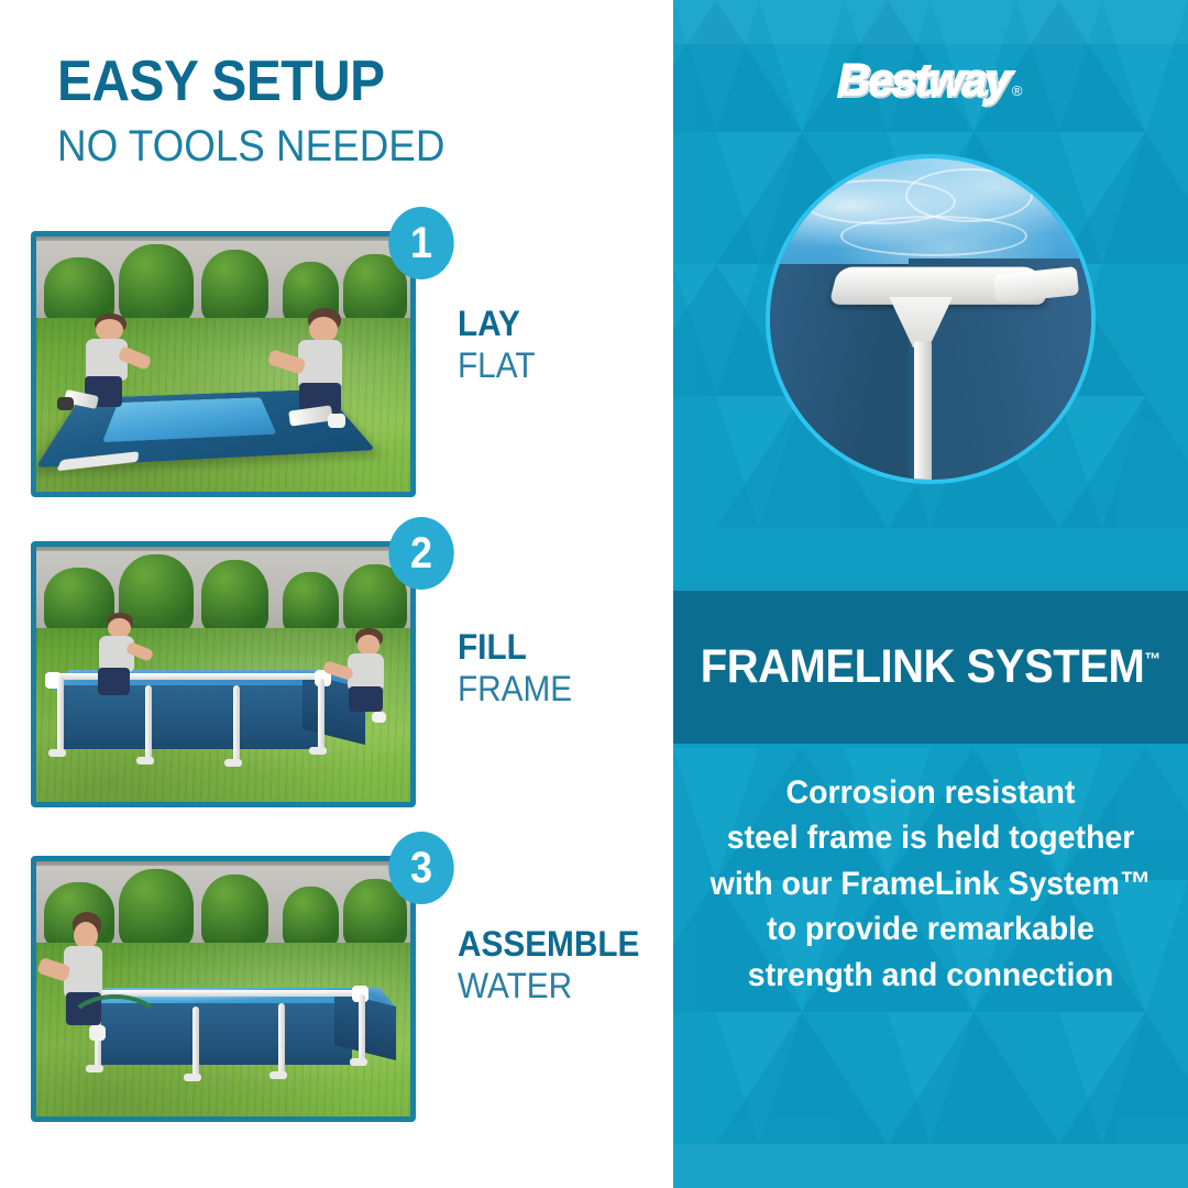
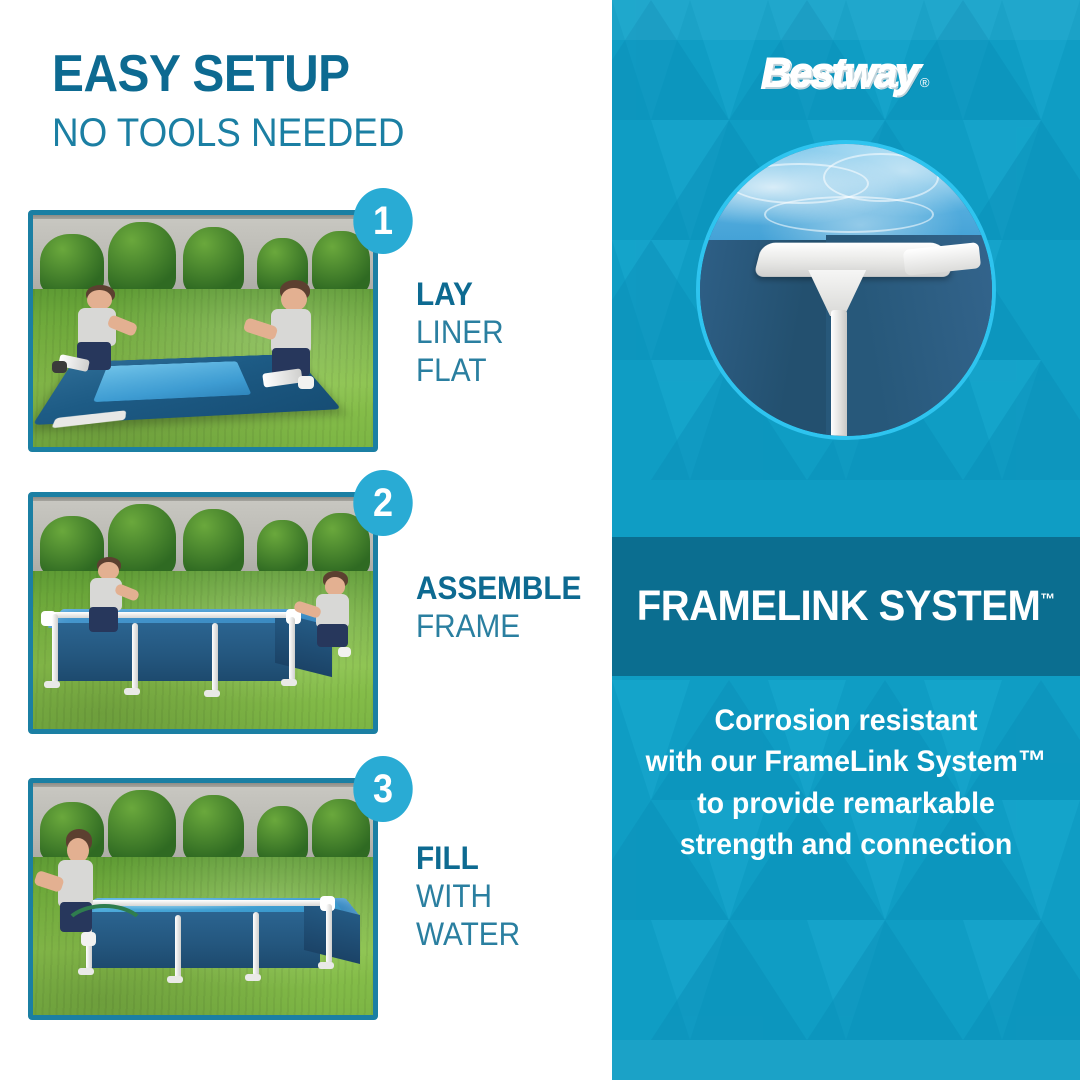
  EASY SETUP
  NO TOOLS NEEDED
  1
  LAY
+ LINER
  FLAT
  2
- FILL
+ ASSEMBLE
  FRAME
  3
- ASSEMBLE
+ FILL
+ WITH
  WATER
  Bestway ®
  FRAMELINK SYSTEM™
  Corrosion resistant
- steel frame is held together
  with our FrameLink System™
  to provide remarkable
  strength and connection
